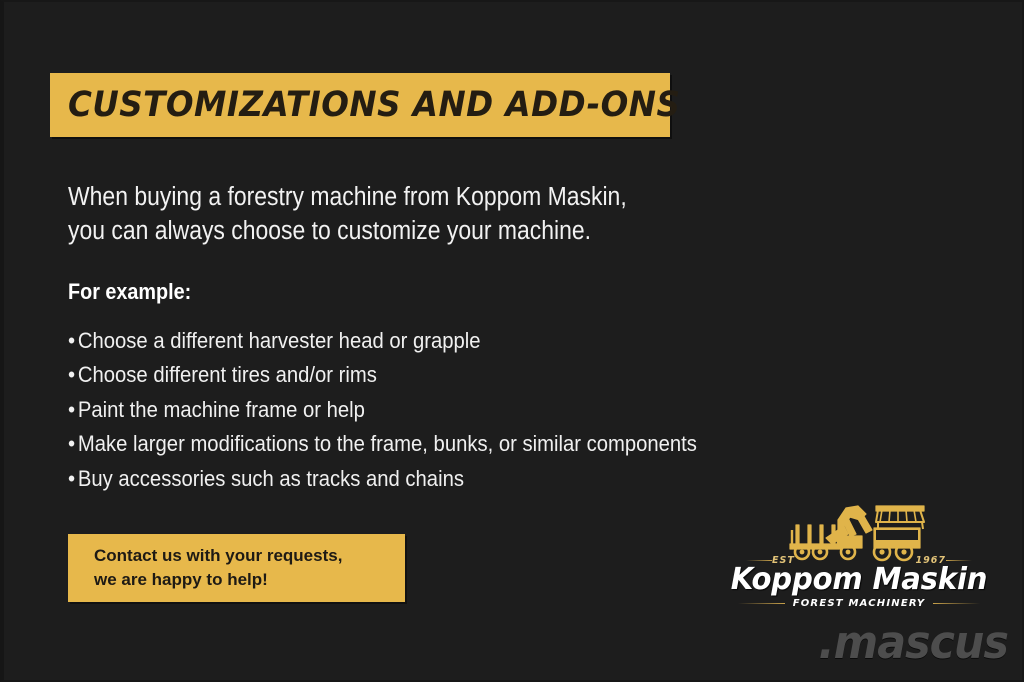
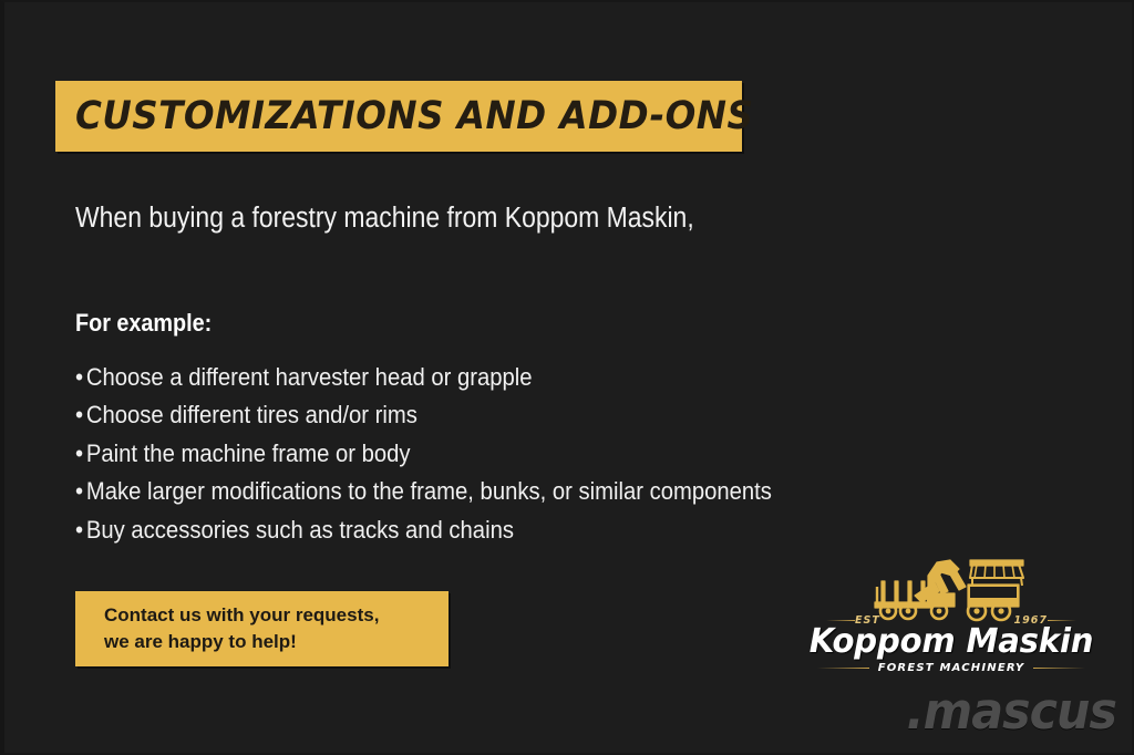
  CUSTOMIZATIONS AND ADD-ONS
  When buying a forestry machine from Koppom Maskin,
- you can always choose to customize your machine.
  For example:
  •Choose a different harvester head or grapple
  •Choose different tires and/or rims
- •Paint the machine frame or help
+ •Paint the machine frame or body
  •Make larger modifications to the frame, bunks, or similar components
  •Buy accessories such as tracks and chains
  Contact us with your requests,
  we are happy to help!
  EST
  1967
  Koppom Maskin
  FOREST MACHINERY
  .mascus
